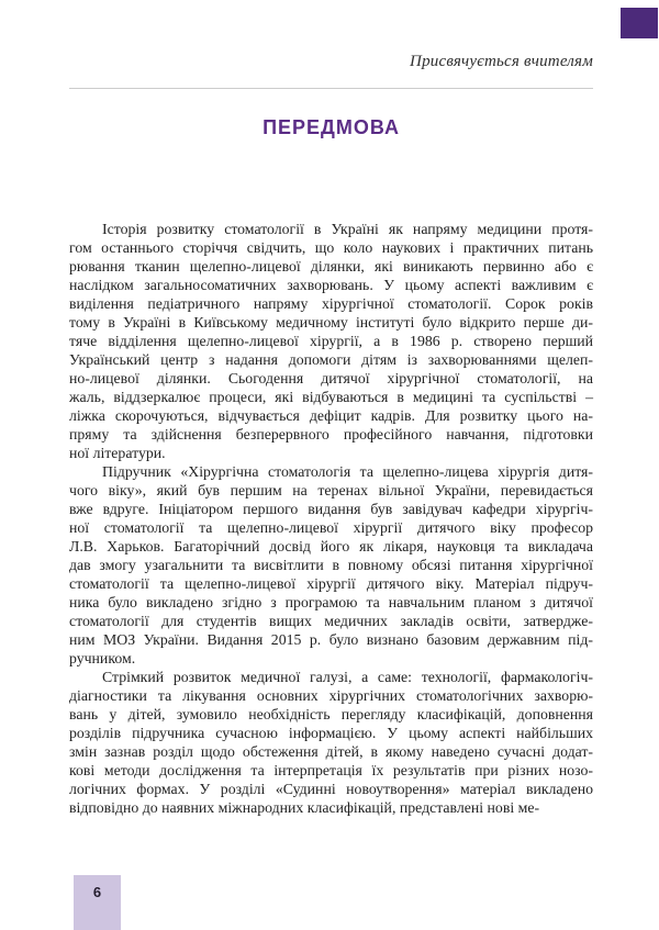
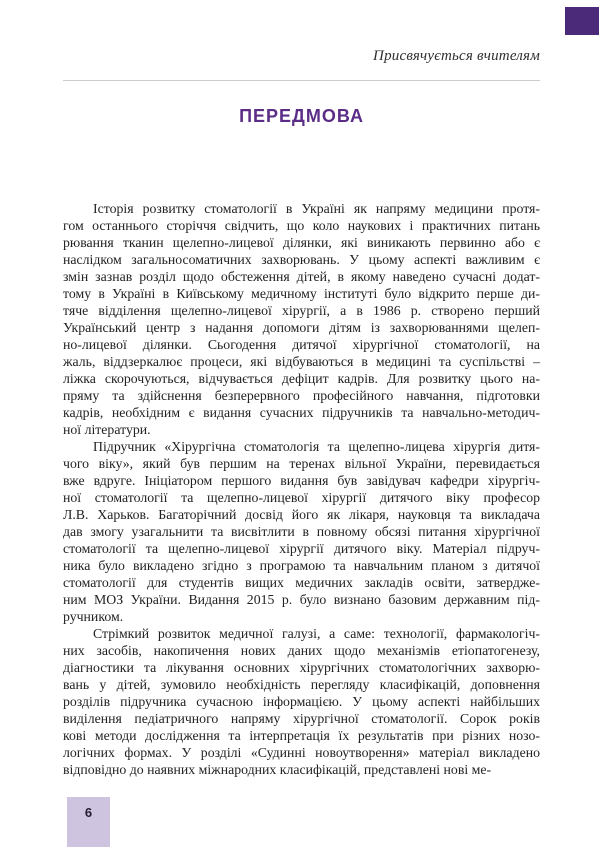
  Присвячується вчителям
  ПЕРЕДМОВА
  Історія розвитку стоматології в Україні як напряму медицини протя-
  гом останнього сторіччя свідчить, що коло наукових і практичних питань
  рювання тканин щелепно-лицевої ділянки, які виникають первинно або є
  наслідком загальносоматичних захворювань. У цьому аспекті важливим є
- виділення педіатричного напряму хірургічної стоматології. Сорок років
+ змін зазнав розділ щодо обстеження дітей, в якому наведено сучасні додат-
  тому в Україні в Київському медичному інституті було відкрито перше ди-
  тяче відділення щелепно-лицевої хірургії, а в 1986 р. створено перший
  Український центр з надання допомоги дітям із захворюваннями щелеп-
  но-лицевої ділянки. Сьогодення дитячої хірургічної стоматології, на
  жаль, віддзеркалює процеси, які відбуваються в медицині та суспільстві –
  ліжка скорочуються, відчувається дефіцит кадрів. Для розвитку цього на-
  пряму та здійснення безперервного професійного навчання, підготовки
+ кадрів, необхідним є видання сучасних підручників та навчально-методич-
  ної літератури.
  Підручник «Хірургічна стоматологія та щелепно-лицева хірургія дитя-
  чого віку», який був першим на теренах вільної України, перевидається
  вже вдруге. Ініціатором першого видання був завідувач кафедри хірургіч-
  ної стоматології та щелепно-лицевої хірургії дитячого віку професор
  Л.В. Харьков. Багаторічний досвід його як лікаря, науковця та викладача
  дав змогу узагальнити та висвітлити в повному обсязі питання хірургічної
  стоматології та щелепно-лицевої хірургії дитячого віку. Матеріал підруч-
  ника було викладено згідно з програмою та навчальним планом з дитячої
  стоматології для студентів вищих медичних закладів освіти, затвердже-
  ним МОЗ України. Видання 2015 р. було визнано базовим державним під-
  ручником.
  Стрімкий розвиток медичної галузі, а саме: технології, фармакологіч-
+ них засобів, накопичення нових даних щодо механізмів етіопатогенезу,
  діагностики та лікування основних хірургічних стоматологічних захворю-
  вань у дітей, зумовило необхідність перегляду класифікацій, доповнення
  розділів підручника сучасною інформацією. У цьому аспекті найбільших
- змін зазнав розділ щодо обстеження дітей, в якому наведено сучасні додат-
+ виділення педіатричного напряму хірургічної стоматології. Сорок років
  кові методи дослідження та інтерпретація їх результатів при різних нозо-
  логічних формах. У розділі «Судинні новоутворення» матеріал викладено
  відповідно до наявних міжнародних класифікацій, представлені нові ме-
  6
